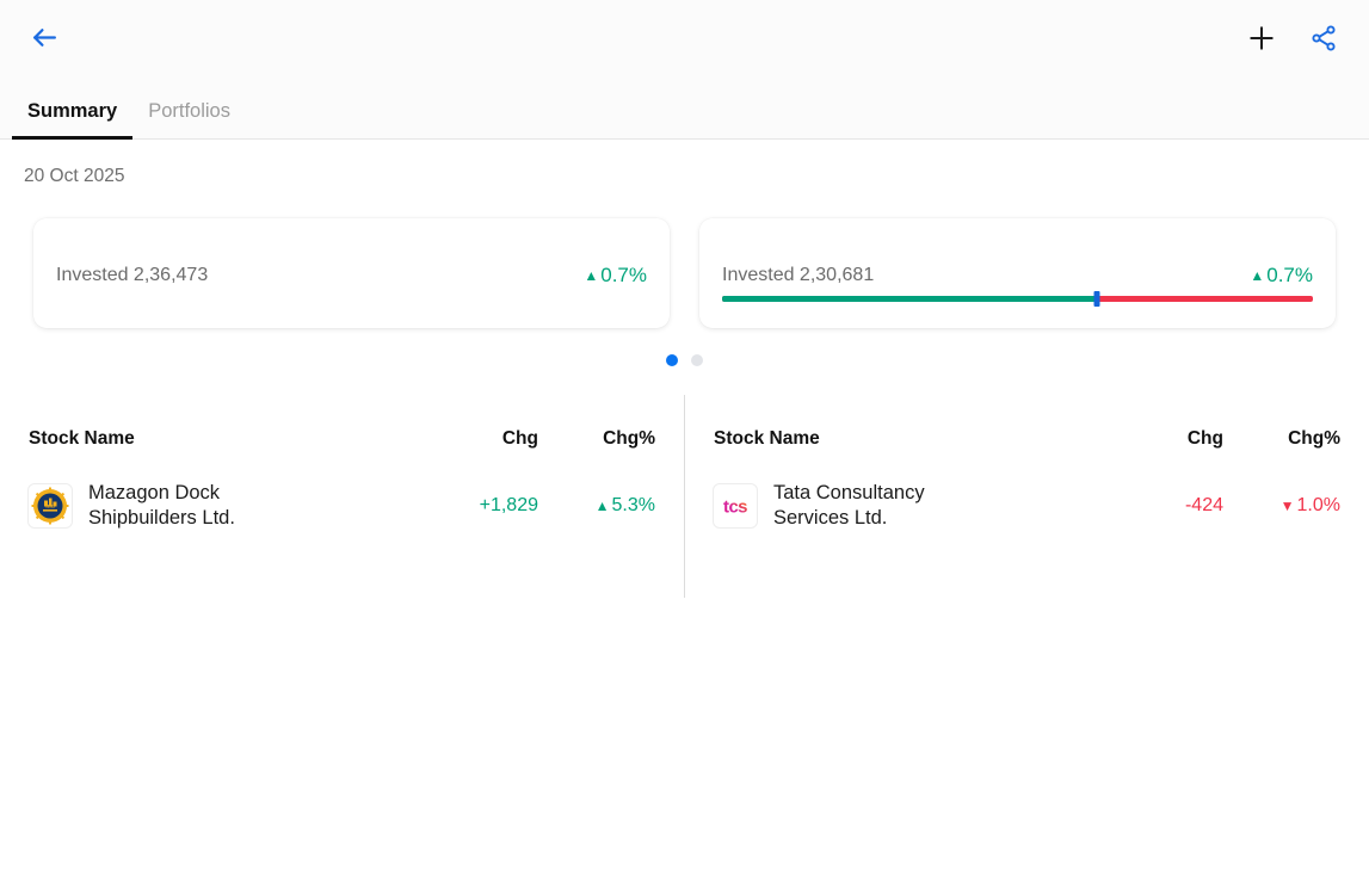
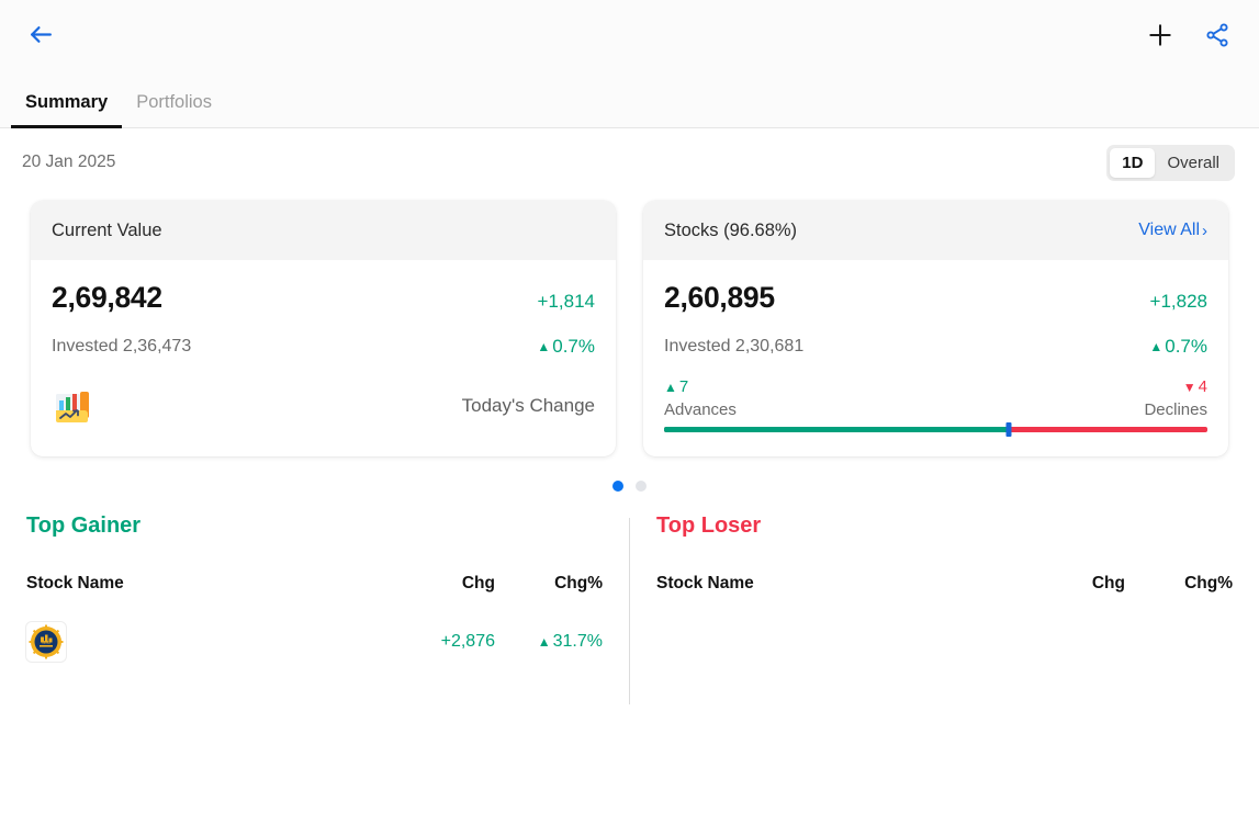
  Summary
  Portfolios
- 20 Oct 2025
+ 20 Jan 2025
+ 1D
+ Overall
+ Current Value
+ 2,69,842
+ +1,814
  Invested 2,36,473
  0.7%
+ Today's Change
+ Stocks (96.68%)
+ View All
+ ›
+ 2,60,895
+ +1,828
  Invested 2,30,681
  0.7%
+ 7
+ 4
+ Advances
+ Declines
+ Top Gainer
  Stock Name
  Chg
  Chg%
- Mazagon Dock
- Shipbuilders Ltd.
- +1,829
+ +2,876
- 5.3%
+ 31.7%
+ Top Loser
  Stock Name
  Chg
  Chg%
- tcs
- Tata Consultancy
- Services Ltd.
- -424
- 1.0%
